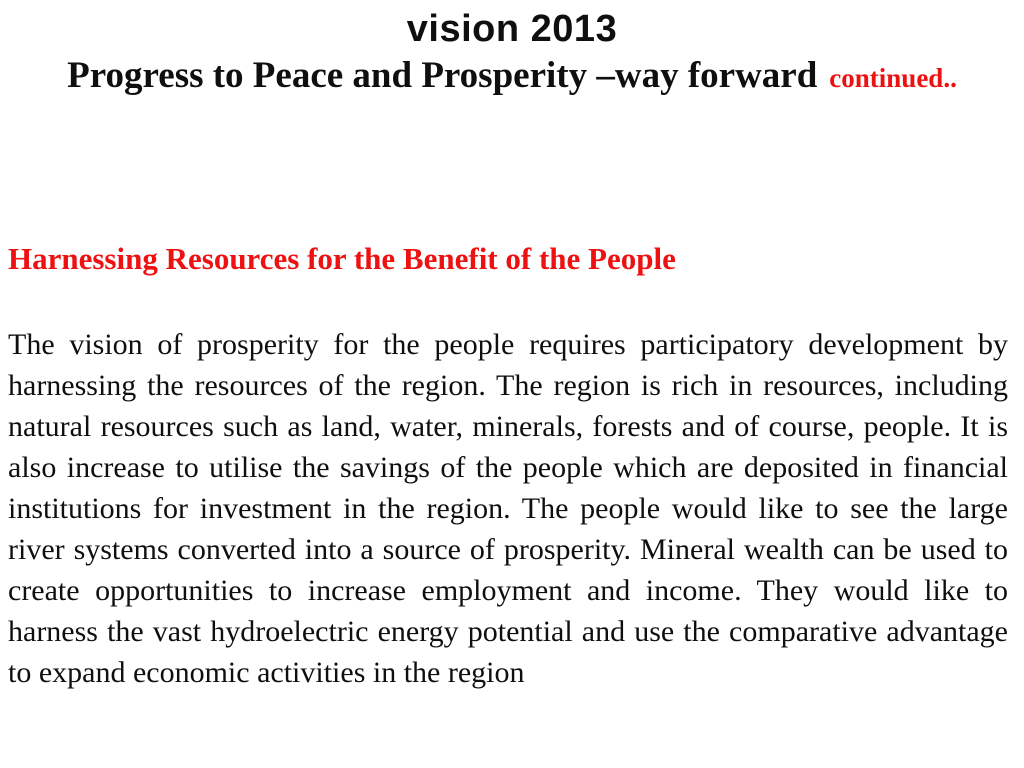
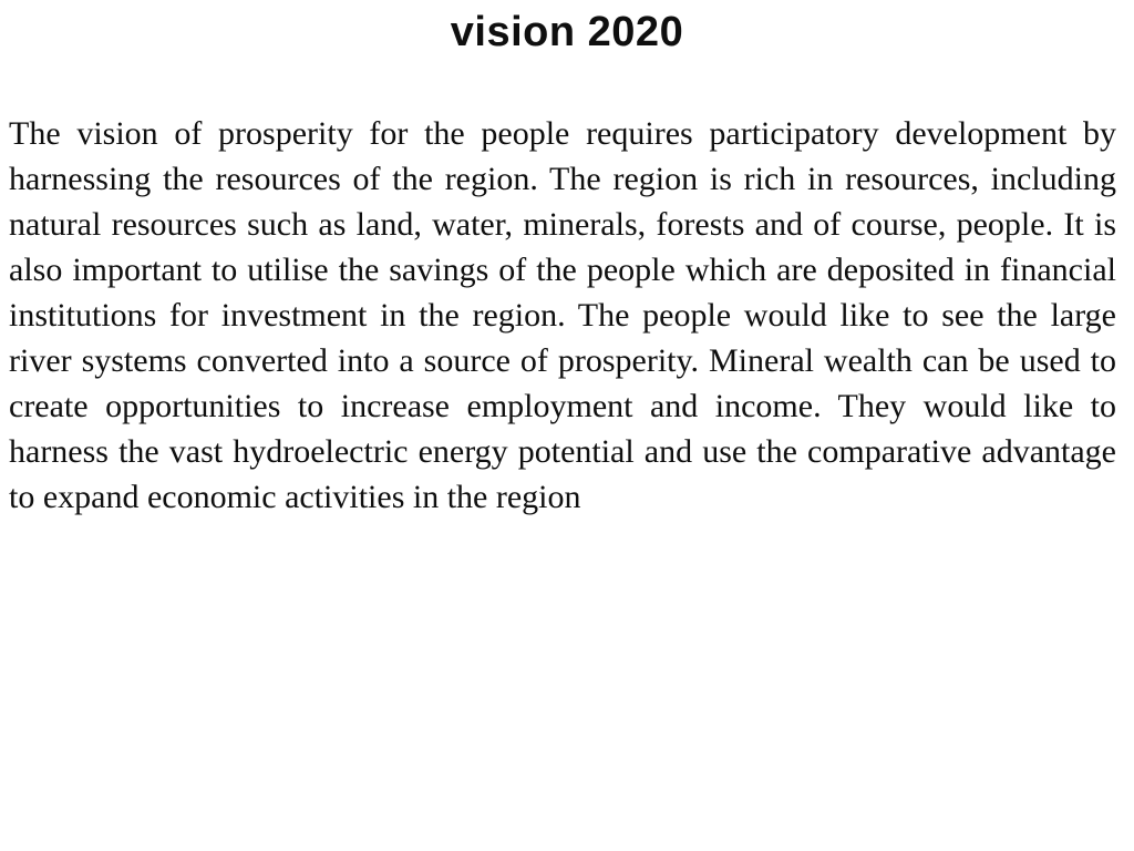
- vision 2013
+ vision 2020
- Progress to Peace and Prosperity –way forward continued..
- Harnessing Resources for the Benefit of the People
- The vision of prosperity for the people requires participatory development by harnessing the resources of the region. The region is rich in resources, including natural resources such as land, water, minerals, forests and of course, people. It is also increase to utilise the savings of the people which are deposited in financial institutions for investment in the region. The people would like to see the large river systems converted into a source of prosperity. Mineral wealth can be used to create opportunities to increase employment and income. They would like to harness the vast hydroelectric energy potential and use the comparative advantage to expand economic activities in the region
+ The vision of prosperity for the people requires participatory development by harnessing the resources of the region. The region is rich in resources, including natural resources such as land, water, minerals, forests and of course, people. It is also important to utilise the savings of the people which are deposited in financial institutions for investment in the region. The people would like to see the large river systems converted into a source of prosperity. Mineral wealth can be used to create opportunities to increase employment and income. They would like to harness the vast hydroelectric energy potential and use the comparative advantage to expand economic activities in the region
